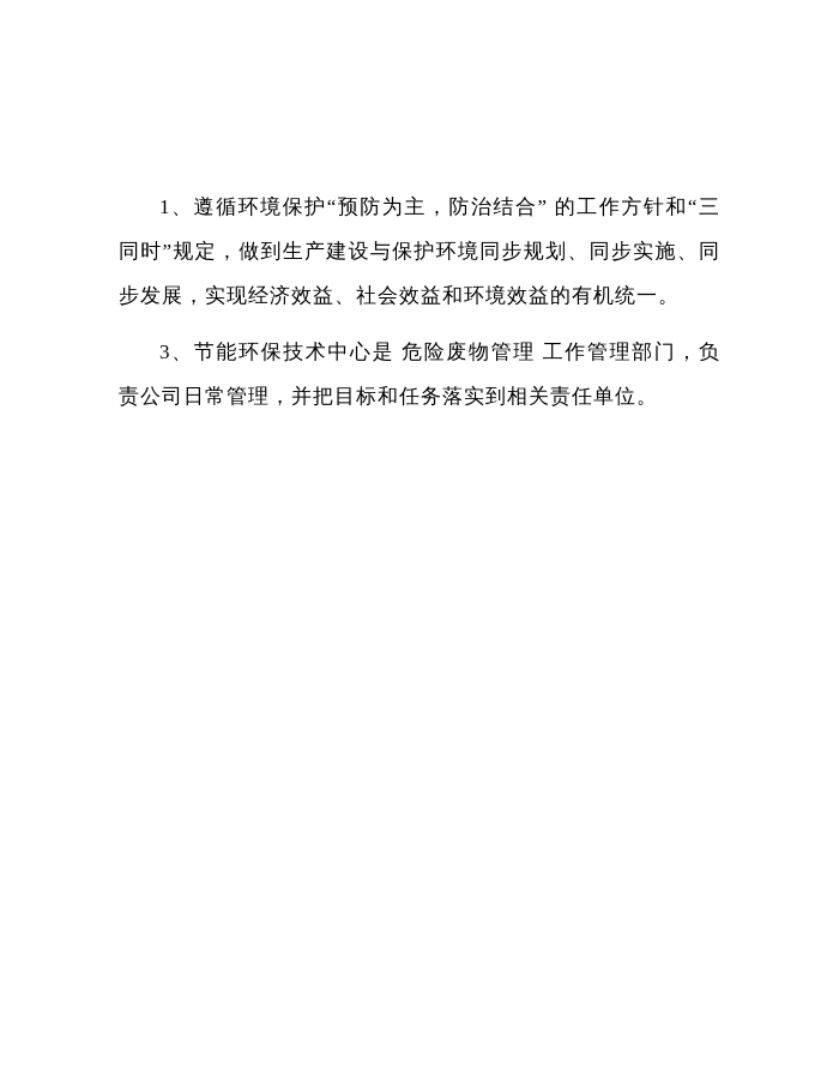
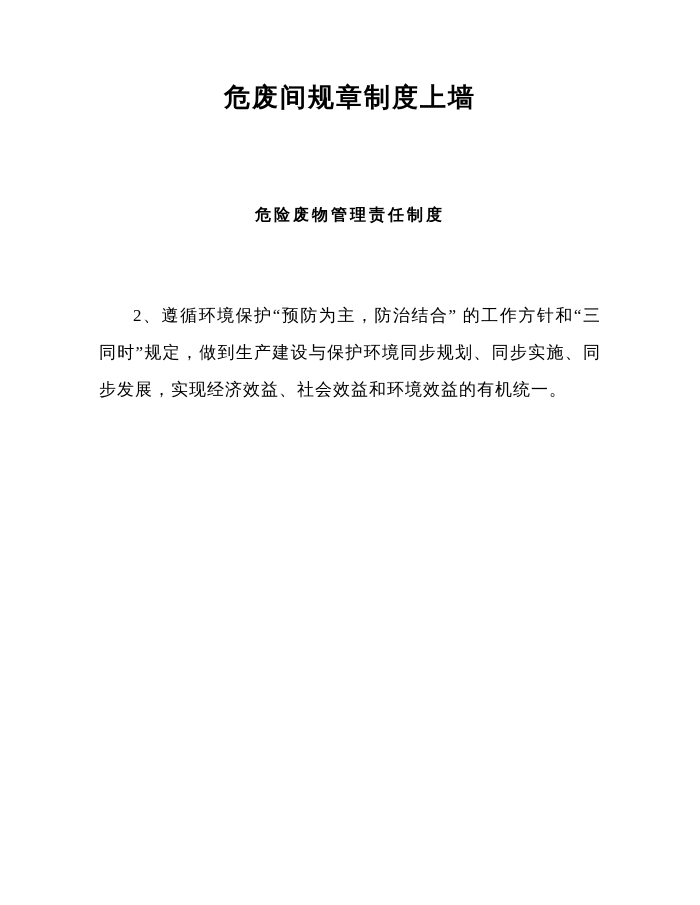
+ 危废间规章制度上墙
+ 危险废物管理责任制度
- 1、遵循环境保护“预防为主，防治结合” 的工作方针和“三同时”规定，做到生产建设与保护环境同步规划、同步实施、同步发展，实现经济效益、社会效益和环境效益的有机统一。
+ 2、遵循环境保护“预防为主，防治结合” 的工作方针和“三同时”规定，做到生产建设与保护环境同步规划、同步实施、同步发展，实现经济效益、社会效益和环境效益的有机统一。
- 3、节能环保技术中心是 危险废物管理 工作管理部门，负责公司日常管理，并把目标和任务落实到相关责任单位。
